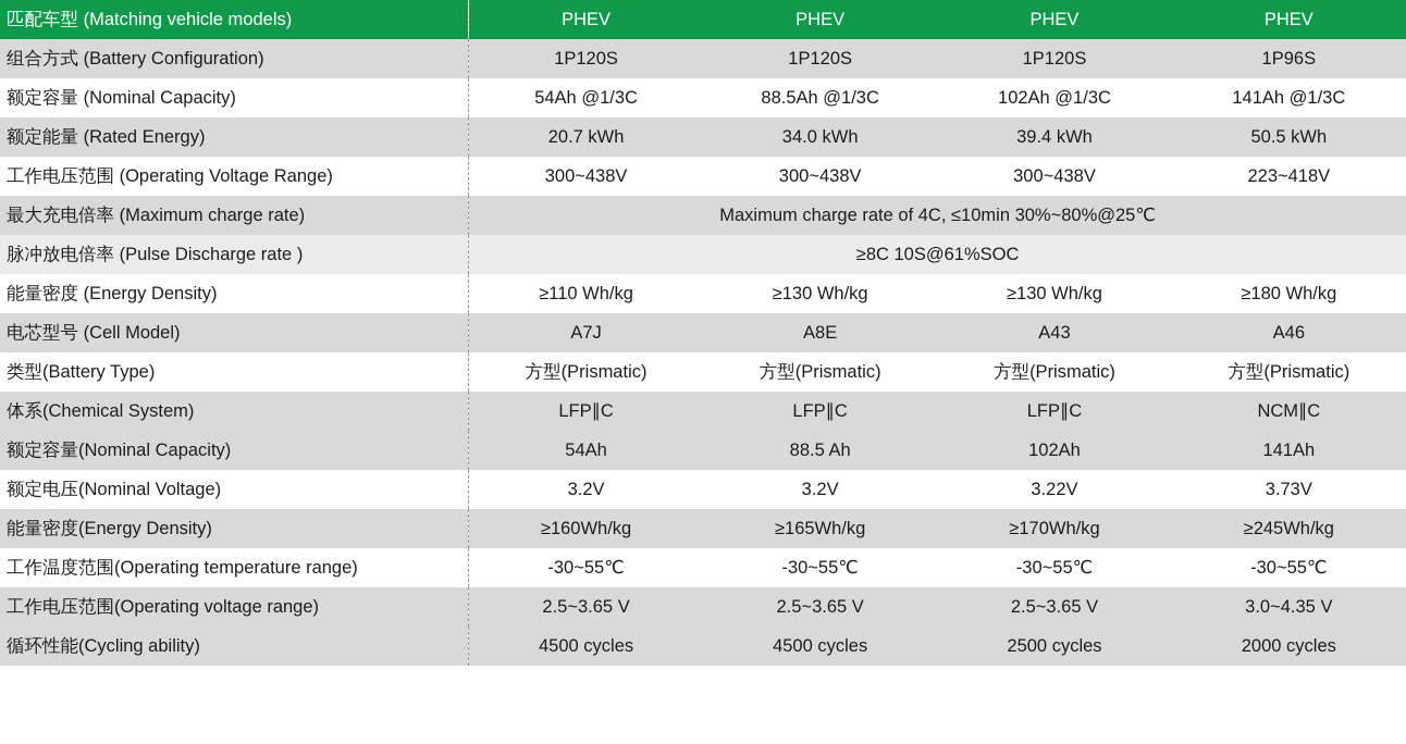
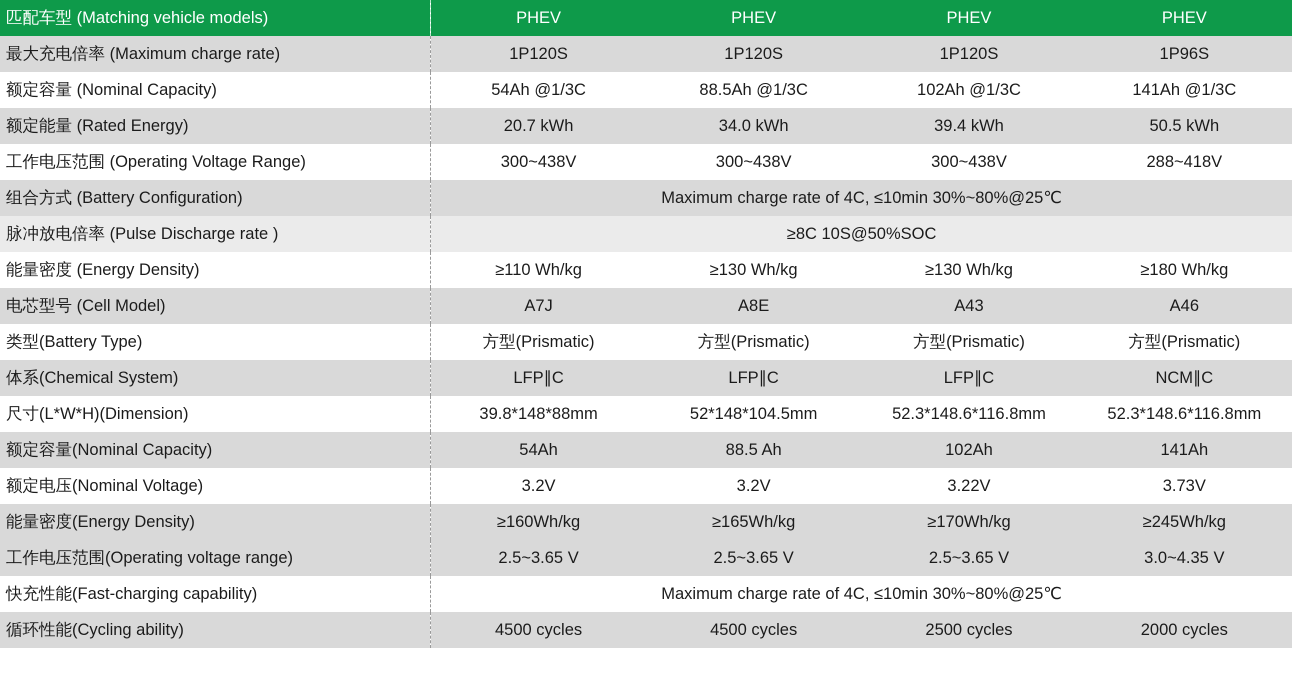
  匹配车型 (Matching vehicle models)	PHEV	PHEV	PHEV	PHEV
- 组合方式 (Battery Configuration)	1P120S	1P120S	1P120S	1P96S
+ 最大充电倍率 (Maximum charge rate)	1P120S	1P120S	1P120S	1P96S
  额定容量 (Nominal Capacity)	54Ah @1/3C	88.5Ah @1/3C	102Ah @1/3C	141Ah @1/3C
  额定能量 (Rated Energy)	20.7 kWh	34.0 kWh	39.4 kWh	50.5 kWh
- 工作电压范围 (Operating Voltage Range)	300~438V	300~438V	300~438V	223~418V
+ 工作电压范围 (Operating Voltage Range)	300~438V	300~438V	300~438V	288~418V
- 最大充电倍率 (Maximum charge rate)	Maximum charge rate of 4C, ≤10min 30%~80%@25℃
+ 组合方式 (Battery Configuration)	Maximum charge rate of 4C, ≤10min 30%~80%@25℃
- 脉冲放电倍率 (Pulse Discharge rate )	≥8C 10S@61%SOC
+ 脉冲放电倍率 (Pulse Discharge rate )	≥8C 10S@50%SOC
  能量密度 (Energy Density)	≥110 Wh/kg	≥130 Wh/kg	≥130 Wh/kg	≥180 Wh/kg
  电芯型号 (Cell Model)	A7J	A8E	A43	A46
  类型(Battery Type)	方型(Prismatic)	方型(Prismatic)	方型(Prismatic)	方型(Prismatic)
  体系(Chemical System)	LFP∥C	LFP∥C	LFP∥C	NCM∥C
+ 尺寸(L*W*H)(Dimension)	39.8*148*88mm	52*148*104.5mm	52.3*148.6*116.8mm	52.3*148.6*116.8mm
  额定容量(Nominal Capacity)	54Ah	88.5 Ah	102Ah	141Ah
  额定电压(Nominal Voltage)	3.2V	3.2V	3.22V	3.73V
  能量密度(Energy Density)	≥160Wh/kg	≥165Wh/kg	≥170Wh/kg	≥245Wh/kg
- 工作温度范围(Operating temperature range)	-30~55℃	-30~55℃	-30~55℃	-30~55℃
  工作电压范围(Operating voltage range)	2.5~3.65 V	2.5~3.65 V	2.5~3.65 V	3.0~4.35 V
+ 快充性能(Fast-charging capability)	Maximum charge rate of 4C, ≤10min 30%~80%@25℃
  循环性能(Cycling ability)	4500 cycles	4500 cycles	2500 cycles	2000 cycles
